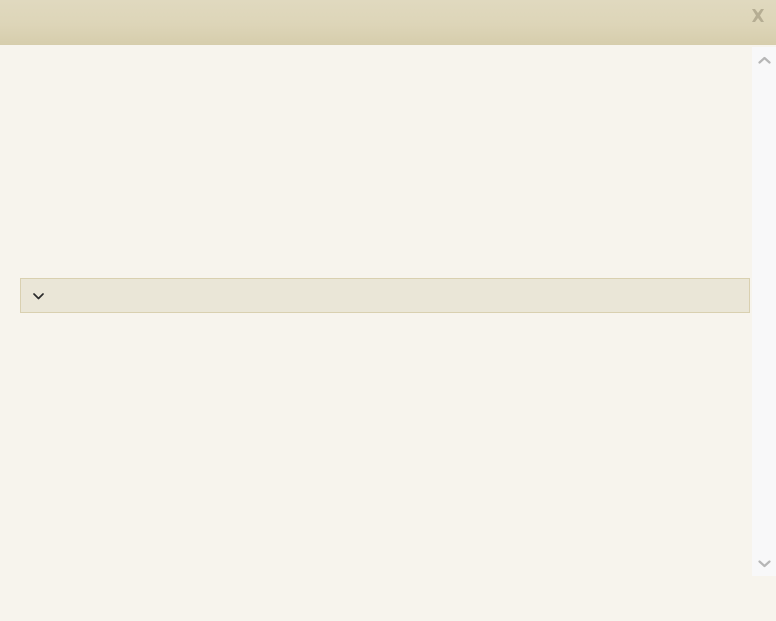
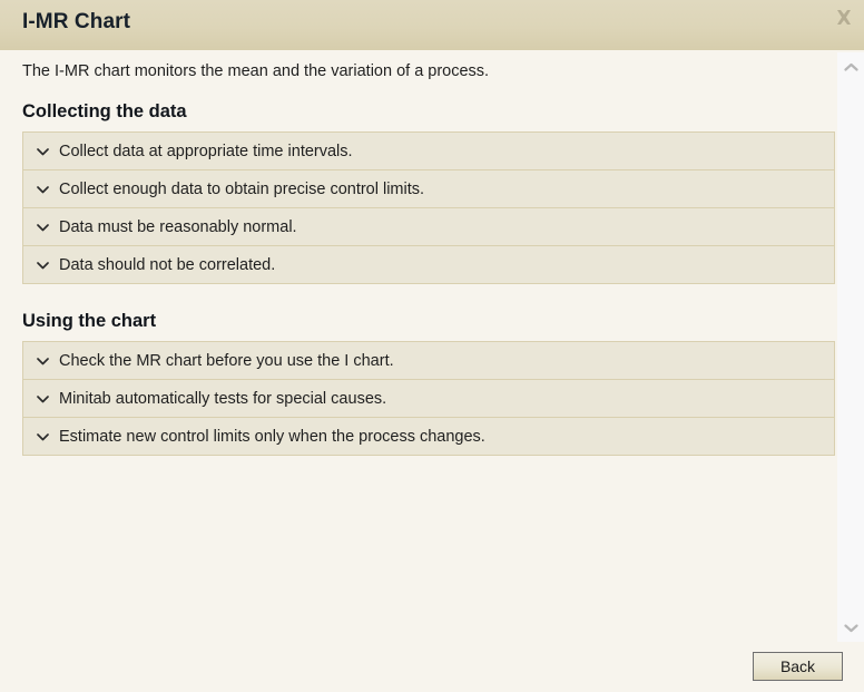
+ I-MR Chart
+ The I-MR chart monitors the mean and the variation of a process.
+ Collecting the data
+ Collect data at appropriate time intervals.
+ Collect enough data to obtain precise control limits.
+ Data must be reasonably normal.
+ Data should not be correlated.
+ Using the chart
+ Check the MR chart before you use the I chart.
+ Minitab automatically tests for special causes.
+ Estimate new control limits only when the process changes.
+ Back
